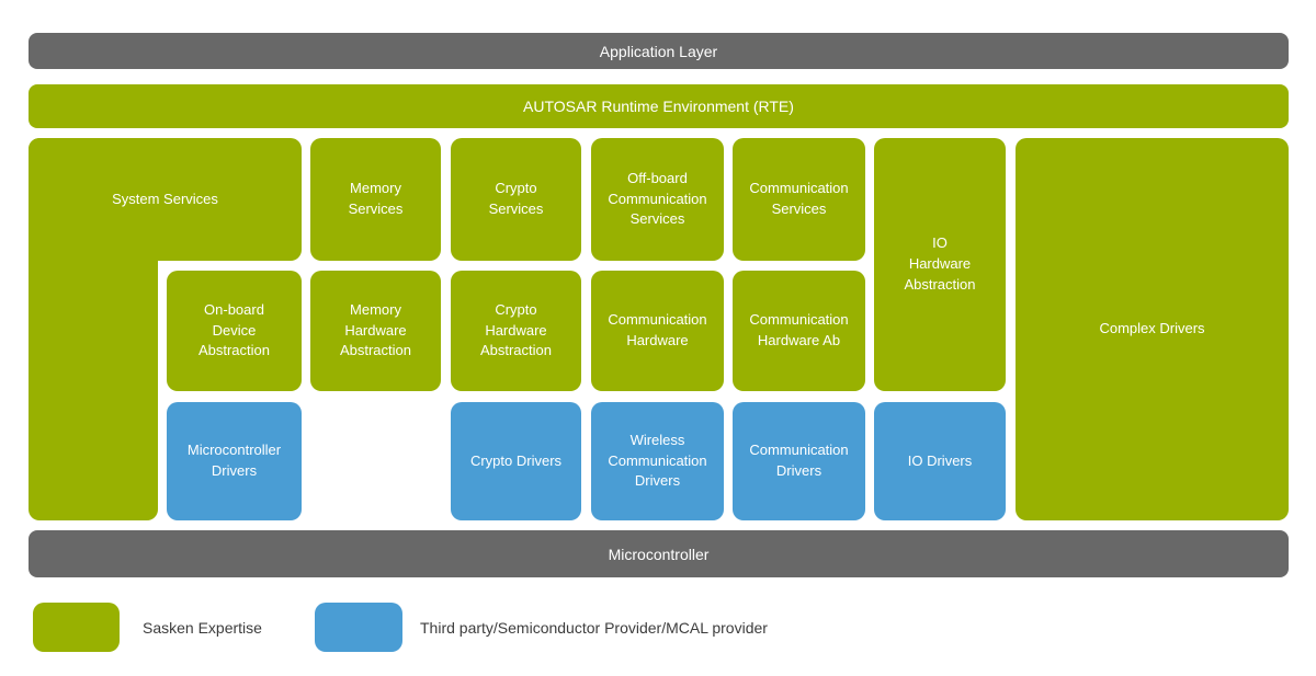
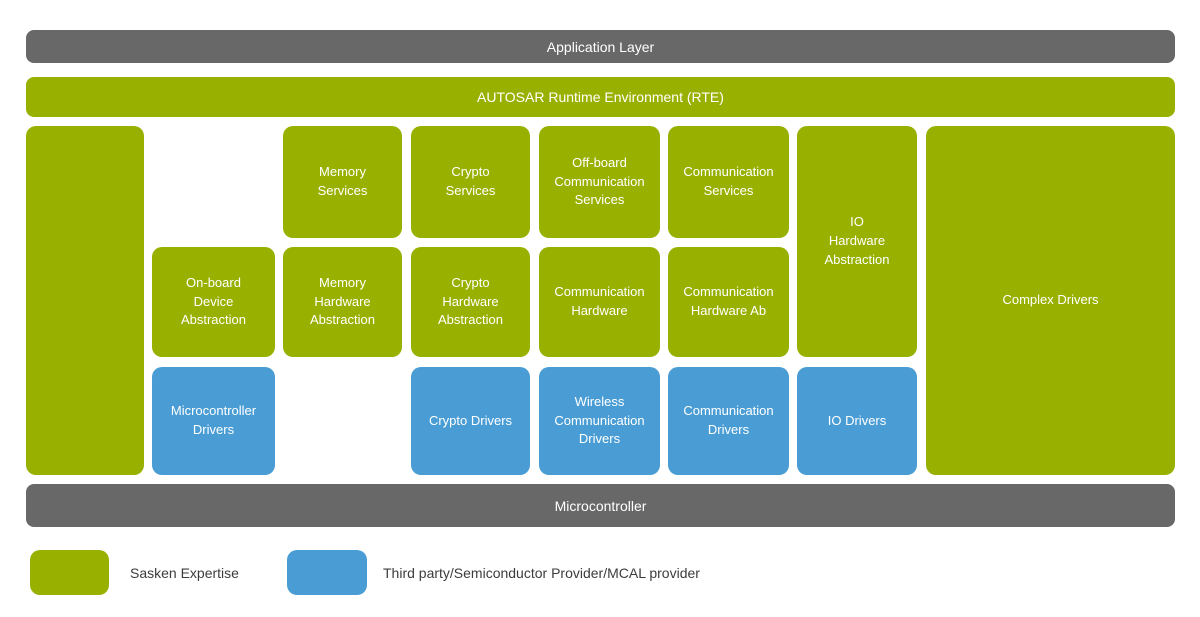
  Application Layer
  AUTOSAR Runtime Environment (RTE)
- System Services
  Memory
  Services
  Crypto
  Services
  Off-board
  Communication
  Services
  Communication
  Services
  IO
  Hardware
  Abstraction
  Complex Drivers
  On-board
  Device
  Abstraction
  Memory
  Hardware
  Abstraction
  Crypto
  Hardware
  Abstraction
  Communication
  Hardware
  Communication
  Hardware Ab
  Microcontroller
  Drivers
  Crypto Drivers
  Wireless
  Communication
  Drivers
  Communication
  Drivers
  IO Drivers
  Microcontroller
  Sasken Expertise
  Third party/Semiconductor Provider/MCAL provider
